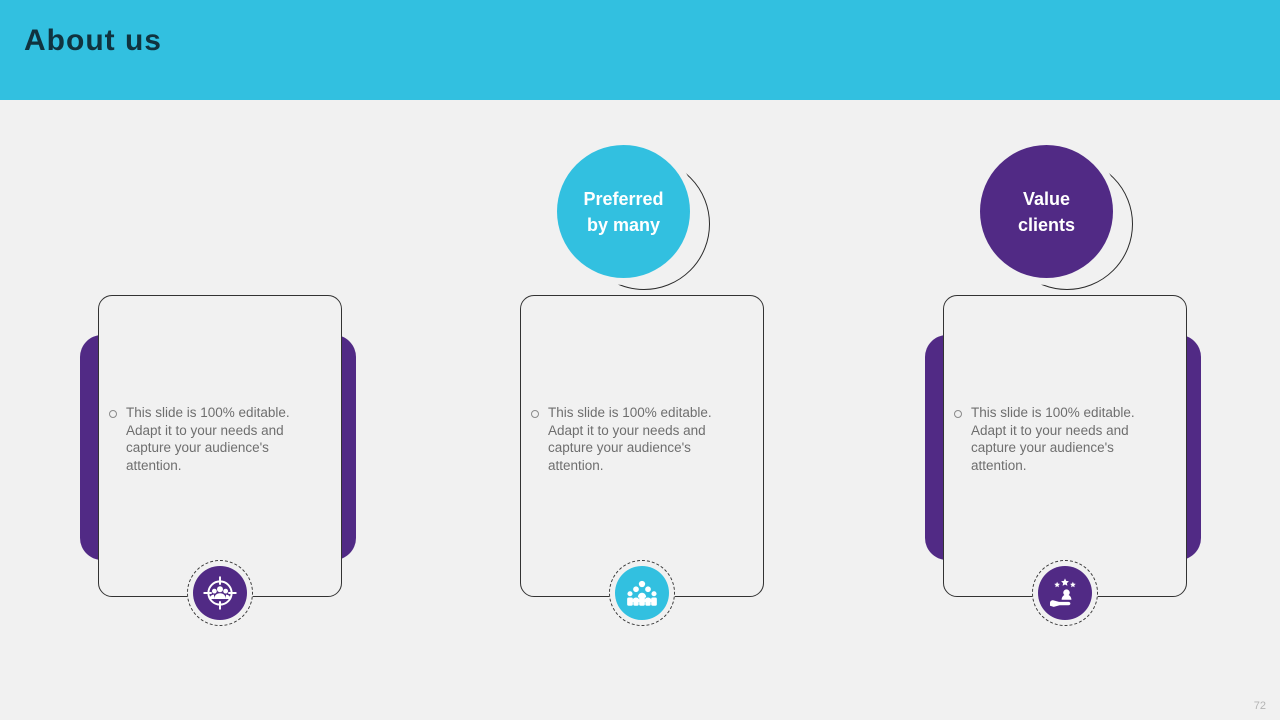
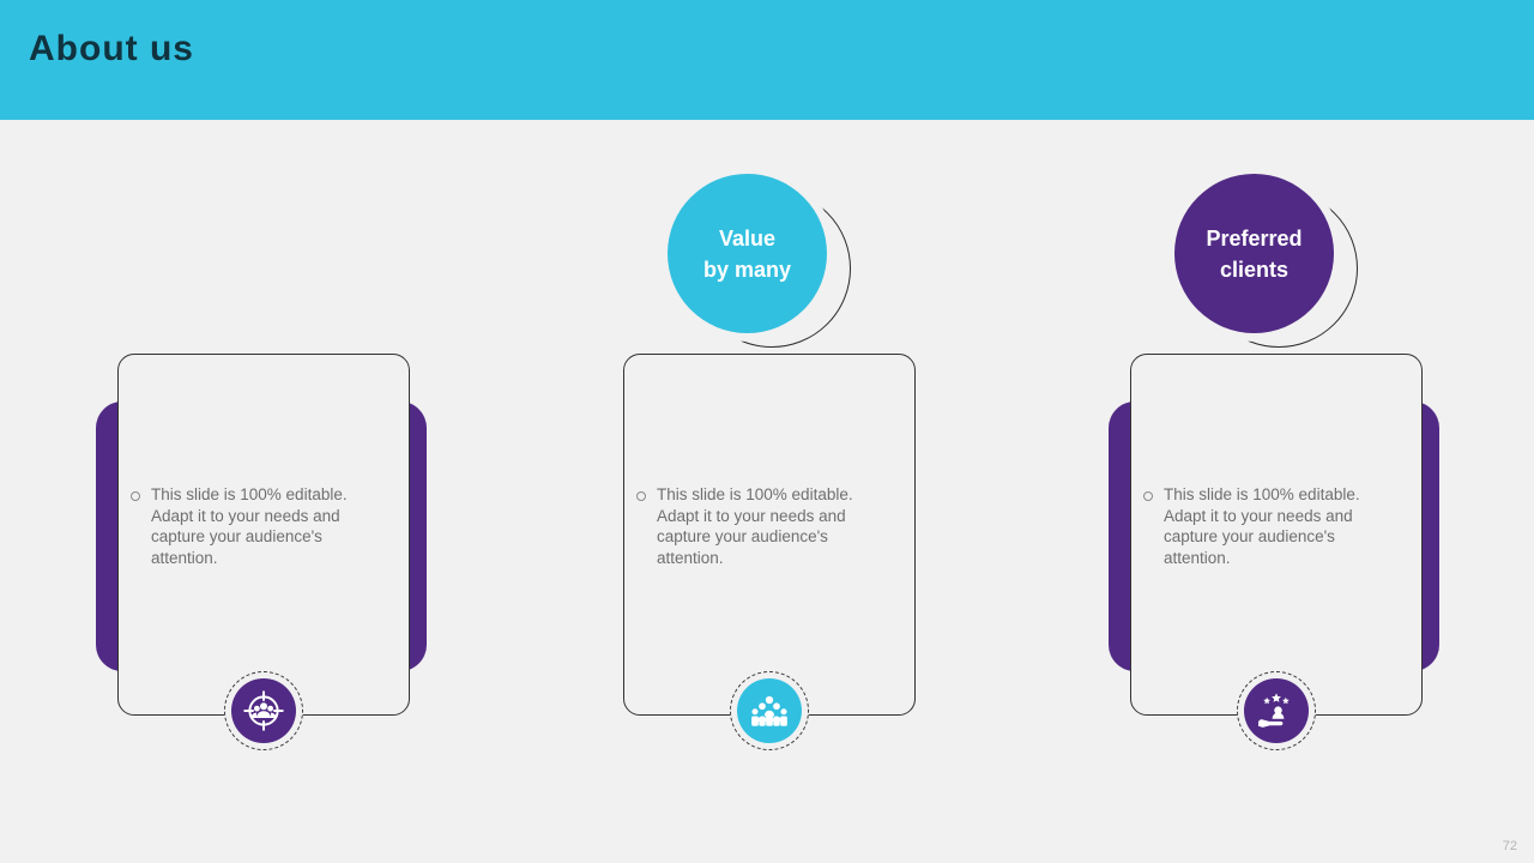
  About us
  This slide is 100% editable. Adapt it to your needs and capture your audience's attention.
  This slide is 100% editable. Adapt it to your needs and capture your audience's attention.
- Preferred
+ Value
  by many
  This slide is 100% editable. Adapt it to your needs and capture your audience's attention.
- Value
+ Preferred
  clients
  72
